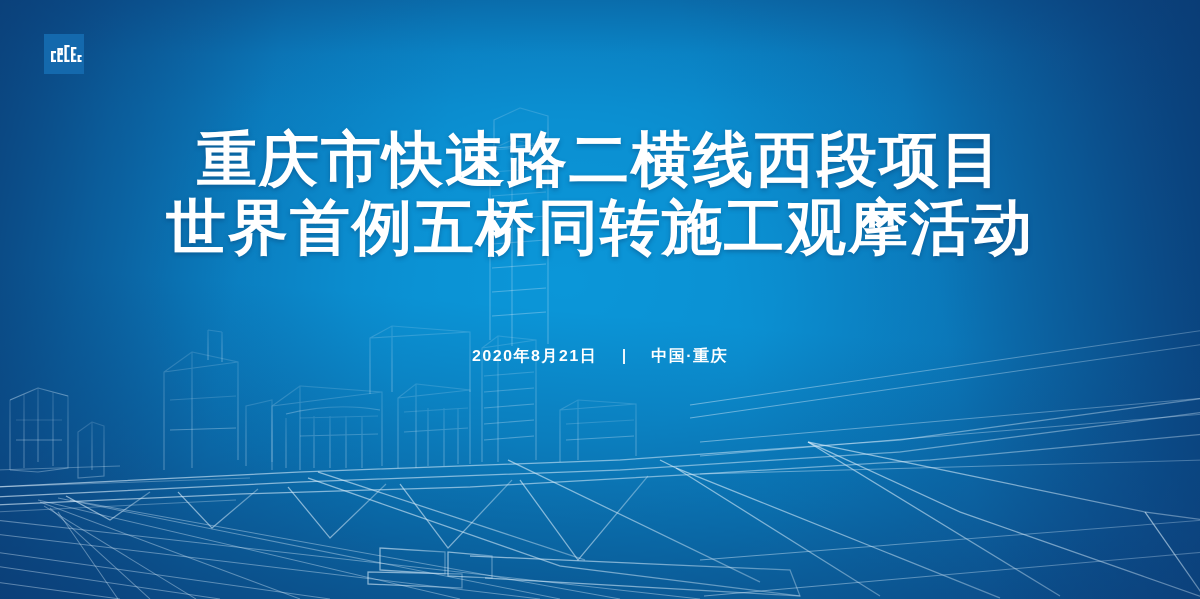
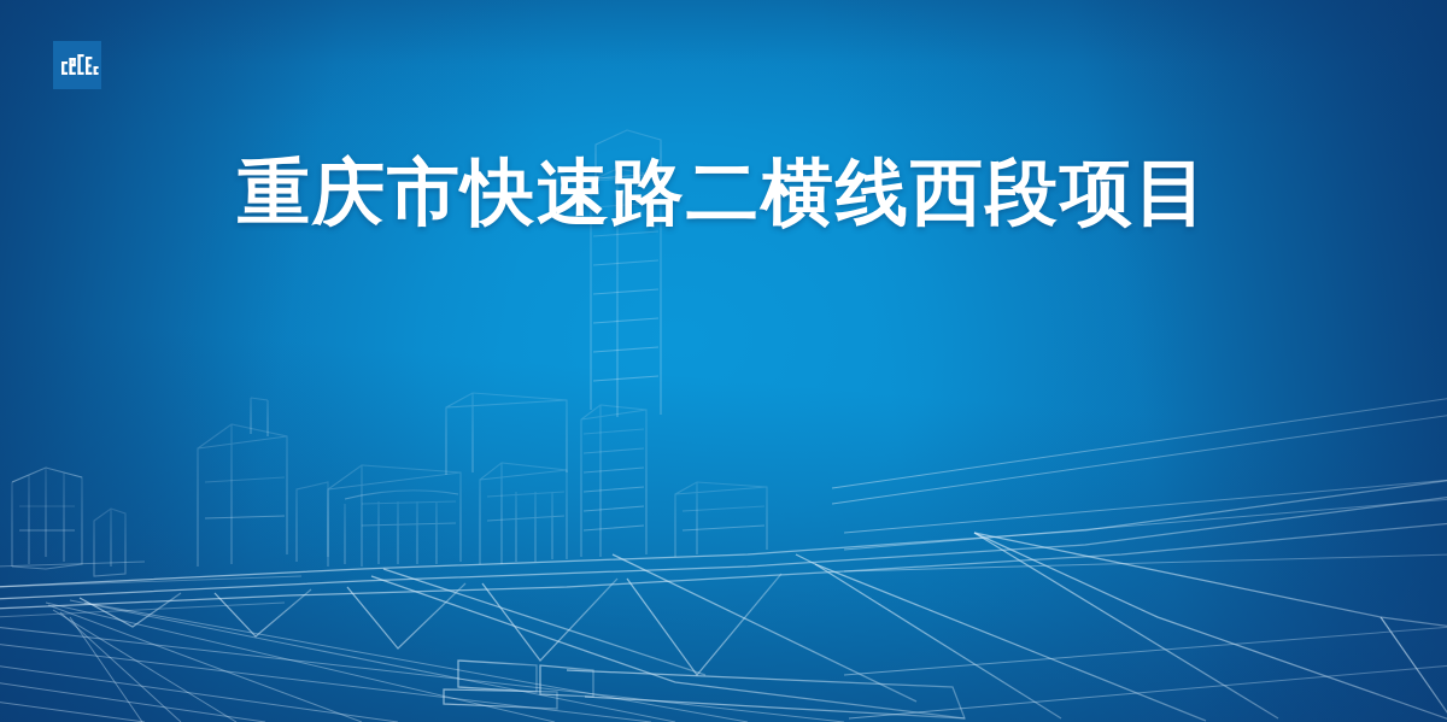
  重庆市快速路二横线西段项目
- 世界首例五桥同转施工观摩活动
- 2020年8月21日
- 中国·重庆
